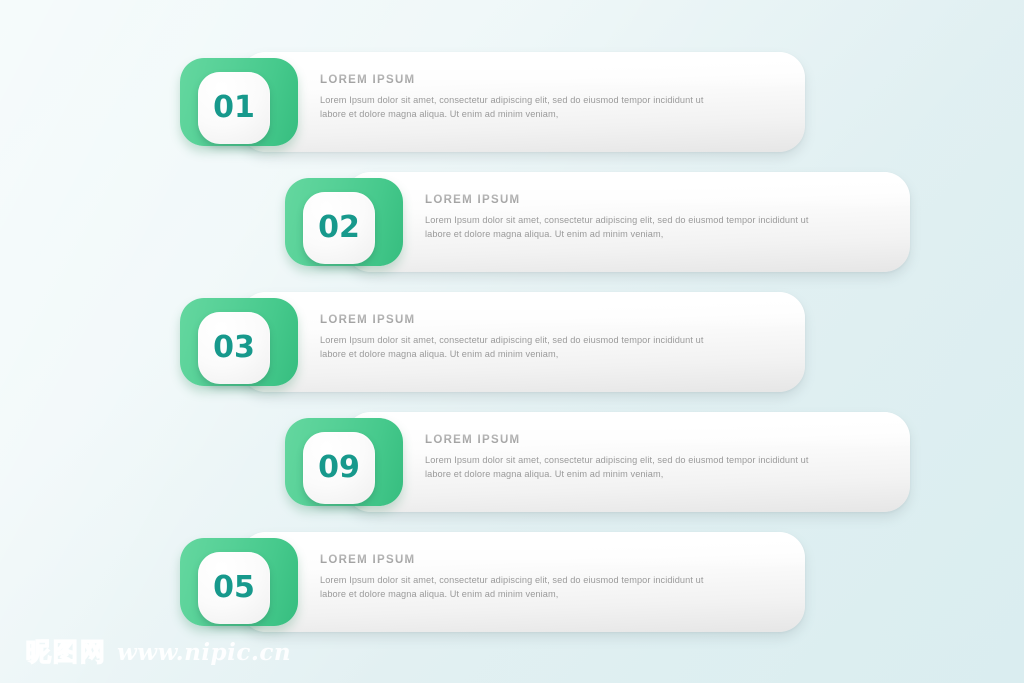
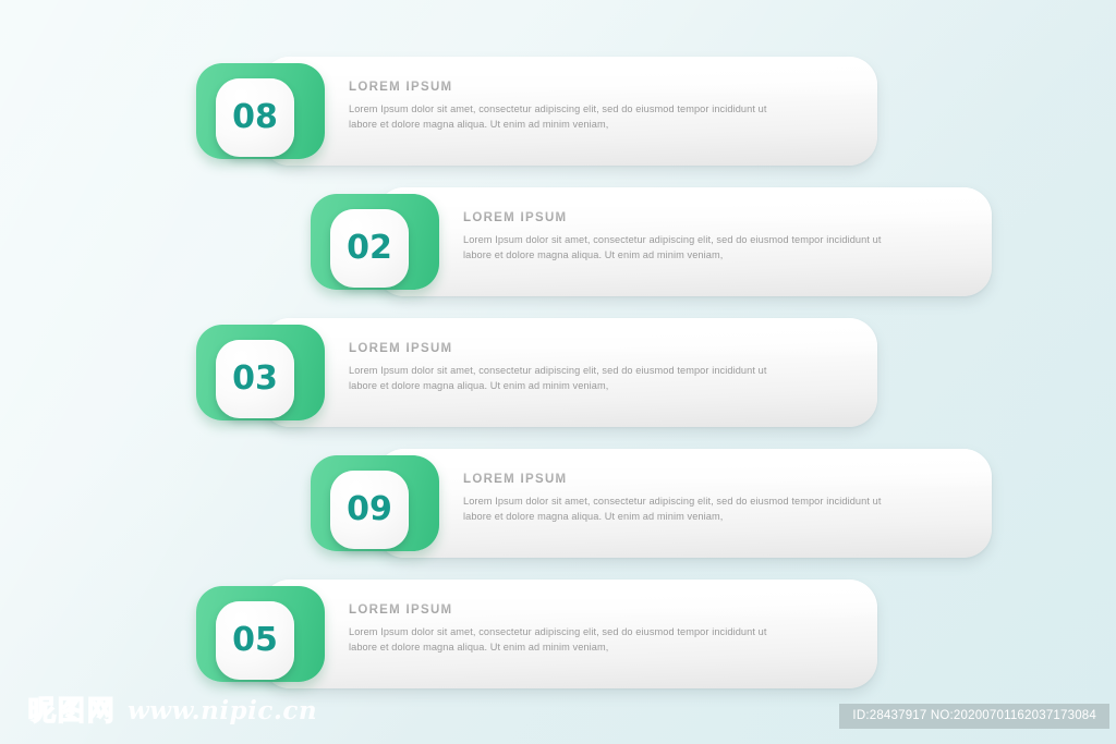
  Lorem Ipsum dolor sit amet, consectetur adipiscing elit, sed do eiusmod tempor incididunt ut labore et dolore magna aliqua. Ut enim ad minim veniam,
- 01
+ 08
  Lorem Ipsum dolor sit amet, consectetur adipiscing elit, sed do eiusmod tempor incididunt ut labore et dolore magna aliqua. Ut enim ad minim veniam,
  02
  Lorem Ipsum dolor sit amet, consectetur adipiscing elit, sed do eiusmod tempor incididunt ut labore et dolore magna aliqua. Ut enim ad minim veniam,
  03
  Lorem Ipsum dolor sit amet, consectetur adipiscing elit, sed do eiusmod tempor incididunt ut labore et dolore magna aliqua. Ut enim ad minim veniam,
  09
  Lorem Ipsum dolor sit amet, consectetur adipiscing elit, sed do eiusmod tempor incididunt ut labore et dolore magna aliqua. Ut enim ad minim veniam,
  05
  www.nipic.cn
+ ID:28437917 NO:20200701162037173084
